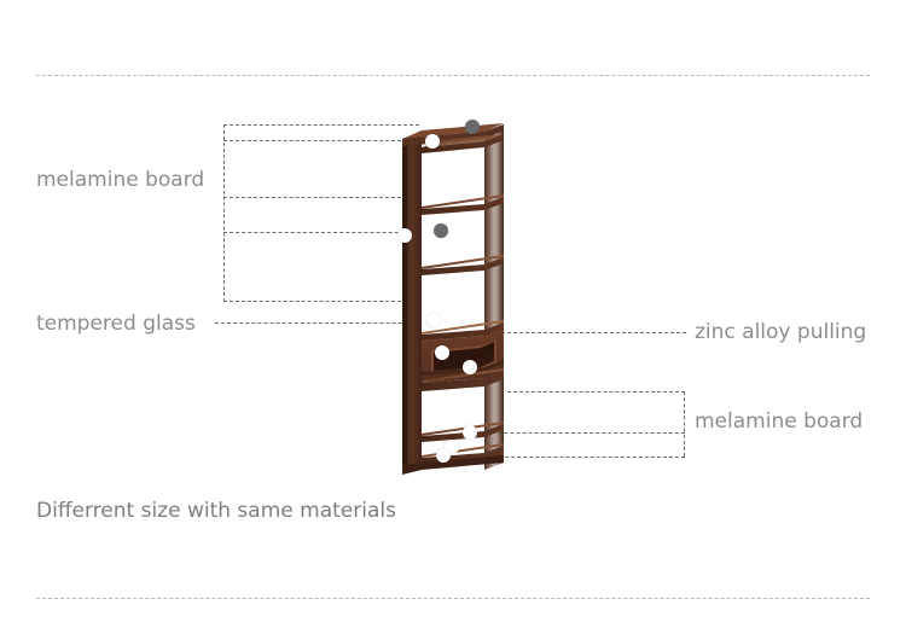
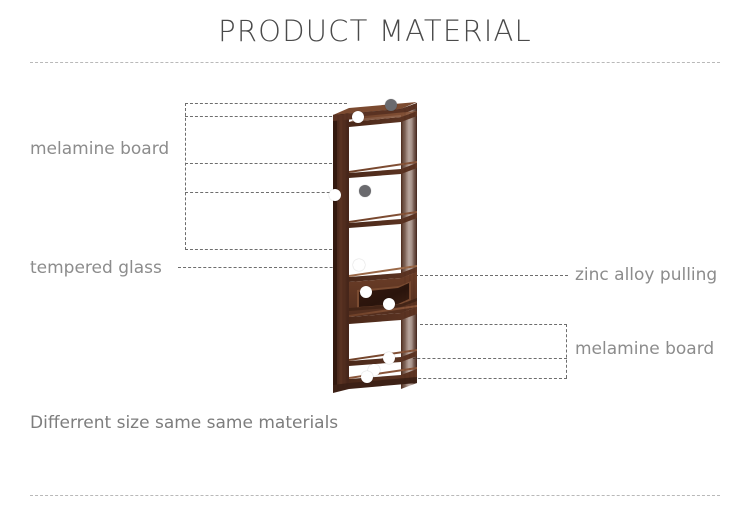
+ PRODUCT MATERIAL
  melamine board
  tempered glass
  zinc alloy pulling
  melamine board
- Differrent size with same materials
+ Differrent size same same materials
